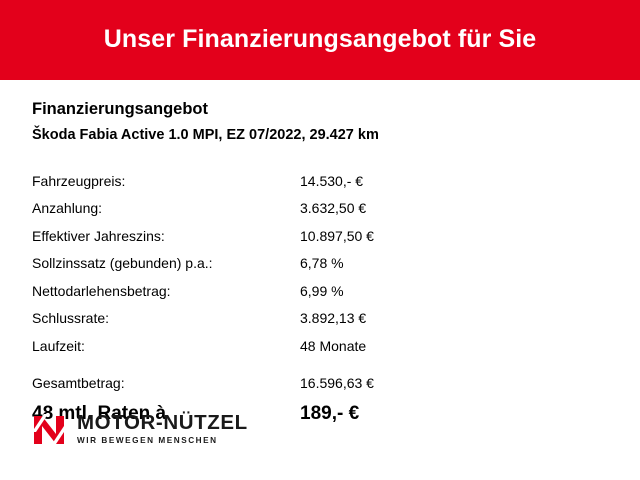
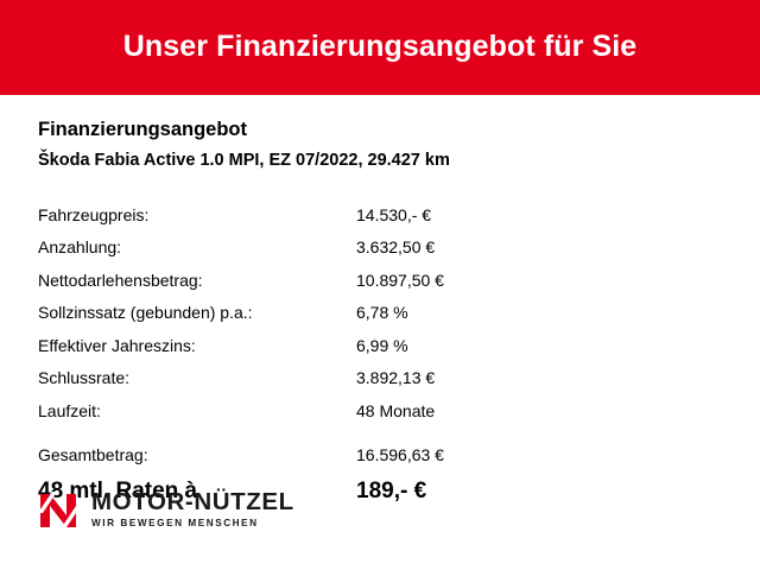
  Unser Finanzierungsangebot für Sie
  Finanzierungsangebot
  Škoda Fabia Active 1.0 MPI, EZ 07/2022, 29.427 km
  Fahrzeugpreis:	14.530,- €
  Anzahlung:	3.632,50 €
- Effektiver Jahreszins:	10.897,50 €
+ Nettodarlehensbetrag:	10.897,50 €
  Sollzinssatz (gebunden) p.a.:	6,78 %
- Nettodarlehensbetrag:	6,99 %
+ Effektiver Jahreszins:	6,99 %
  Schlussrate:	3.892,13 €
  Laufzeit:	48 Monate
  Gesamtbetrag:	16.596,63 €
  48 mtl. Raten à	189,- €
  MOTOR-NÜTZEL
  WIR BEWEGEN MENSCHEN
